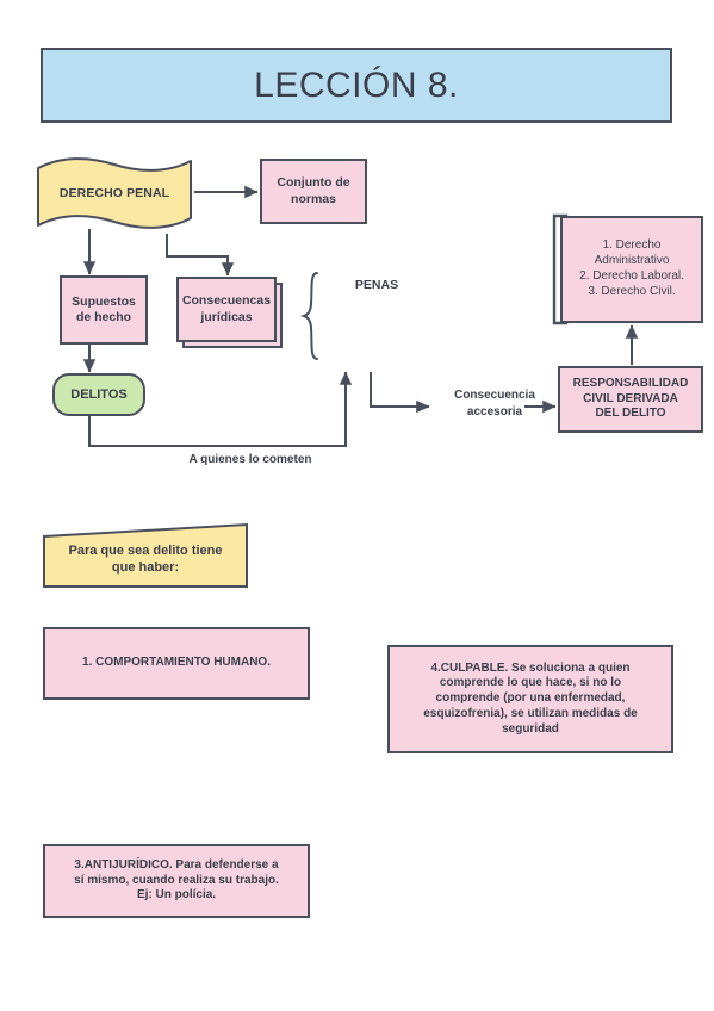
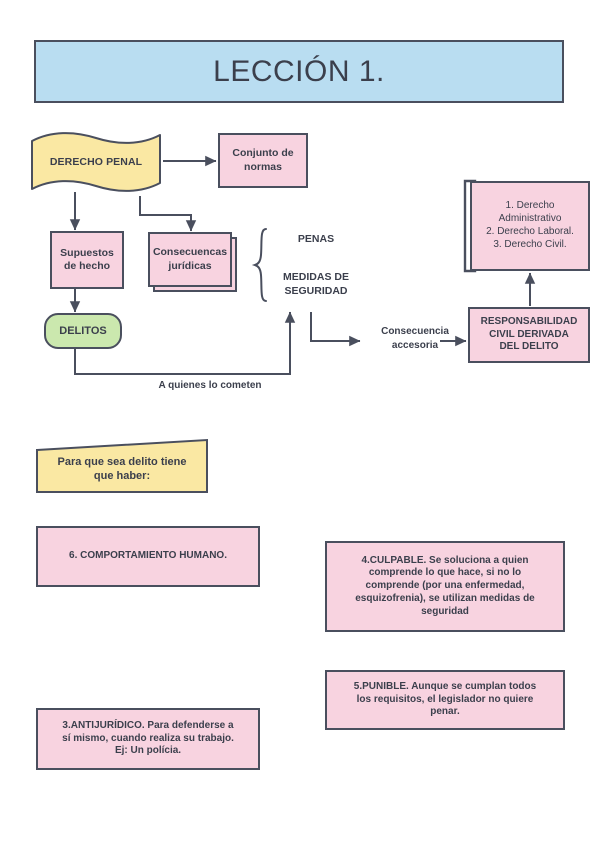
- LECCIÓN 8.
+ LECCIÓN 1.
  DERECHO PENAL
  Conjunto de
  normas
  Supuestos
  de hecho
  Consecuencas
  jurídicas
  DELITOS
  PENAS
+ MEDIDAS DE
+ SEGURIDAD
  A quienes lo cometen
  Consecuencia
  accesoria
  RESPONSABILIDAD
  CIVIL DERIVADA
  DEL DELITO
  1. Derecho
  Administrativo
  2. Derecho Laboral.
  3. Derecho Civil.
  Para que sea delito tiene
  que haber:
- 1. COMPORTAMIENTO HUMANO.
+ 6. COMPORTAMIENTO HUMANO.
  3.ANTIJURÍDICO. Para defenderse a
  sí mismo, cuando realiza su trabajo.
  Ej: Un polícia.
  4.CULPABLE. Se soluciona a quien
  comprende lo que hace, si no lo
  comprende (por una enfermedad,
  esquizofrenia), se utilizan medidas de
  seguridad
+ 5.PUNIBLE. Aunque se cumplan todos
+ los requisitos, el legislador no quiere
+ penar.
